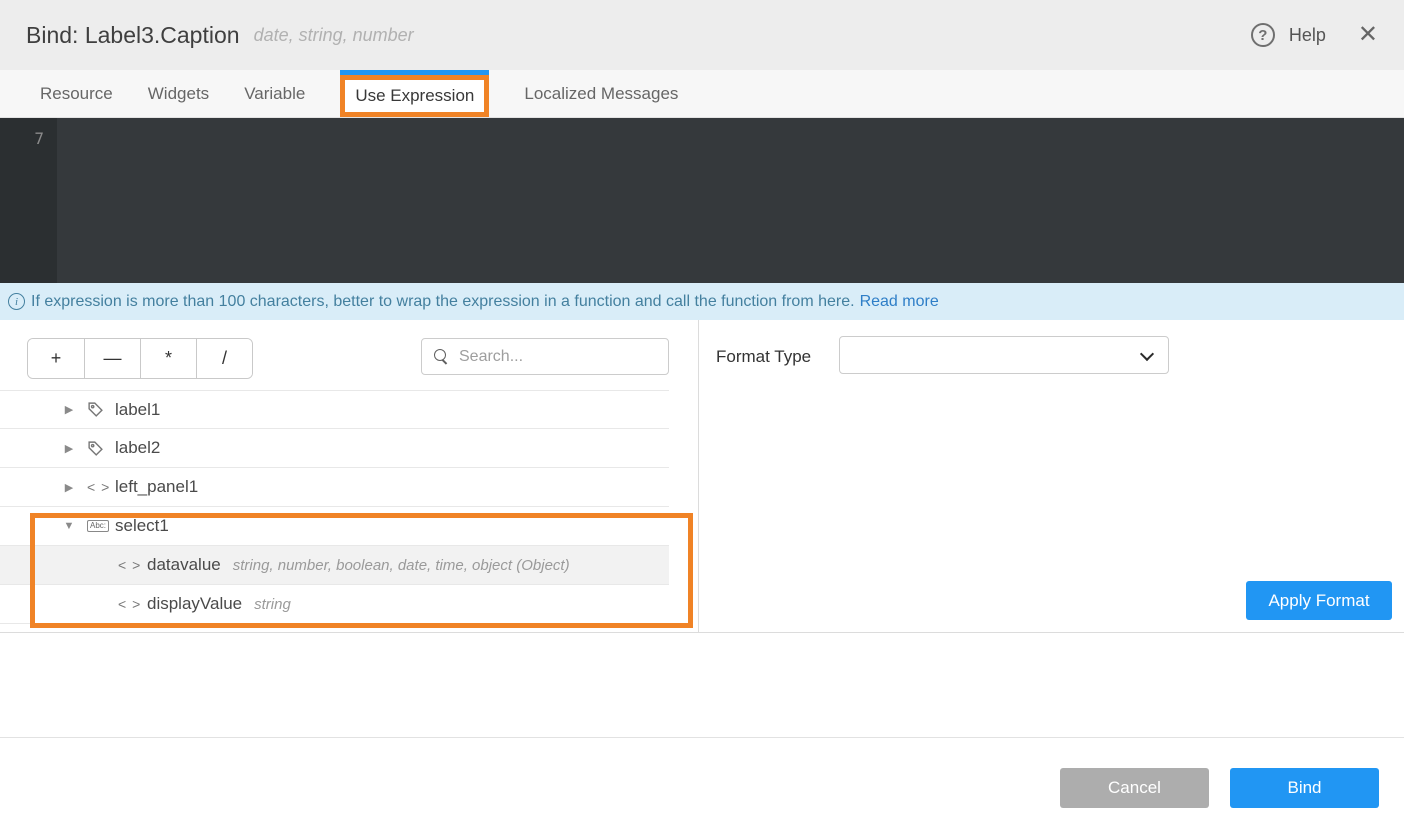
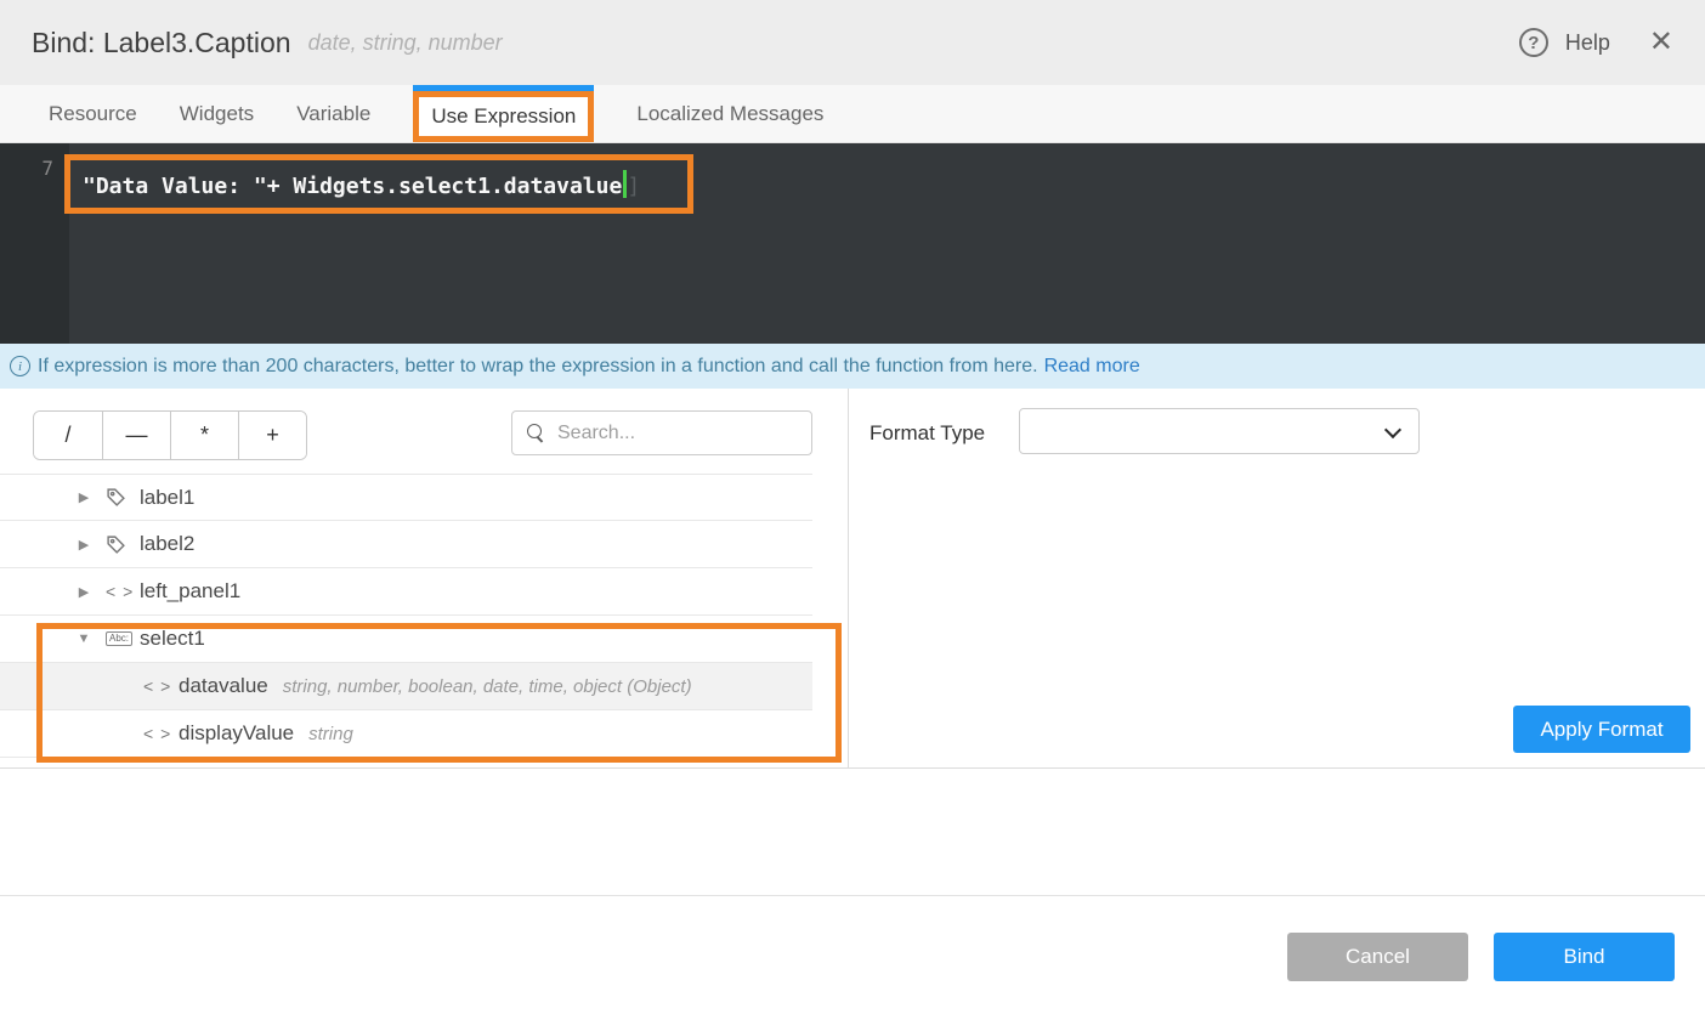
  Bind: Label3.Caption
  date, string, number
  ?
  Help
  ✕
  Resource
  Widgets
  Variable
  Use Expression
  Localized Messages
  7
+ "Data Value: "+ Widgets.select1.datavalue ]
  i
- If expression is more than 100 characters, better to wrap the expression in a function and call the function from here.
+ If expression is more than 200 characters, better to wrap the expression in a function and call the function from here.
  Read more
- +
+ /
  —
  *
- /
+ +
  Search...
  ▶
  label1
  ▶
  label2
  ▶
  < >
  left_panel1
  ▼
  Abc:
  select1
  < >
  datavalue string, number, boolean, date, time, object (Object)
  < >
  displayValue string
  Format Type
  Apply Format
  Cancel
  Bind
